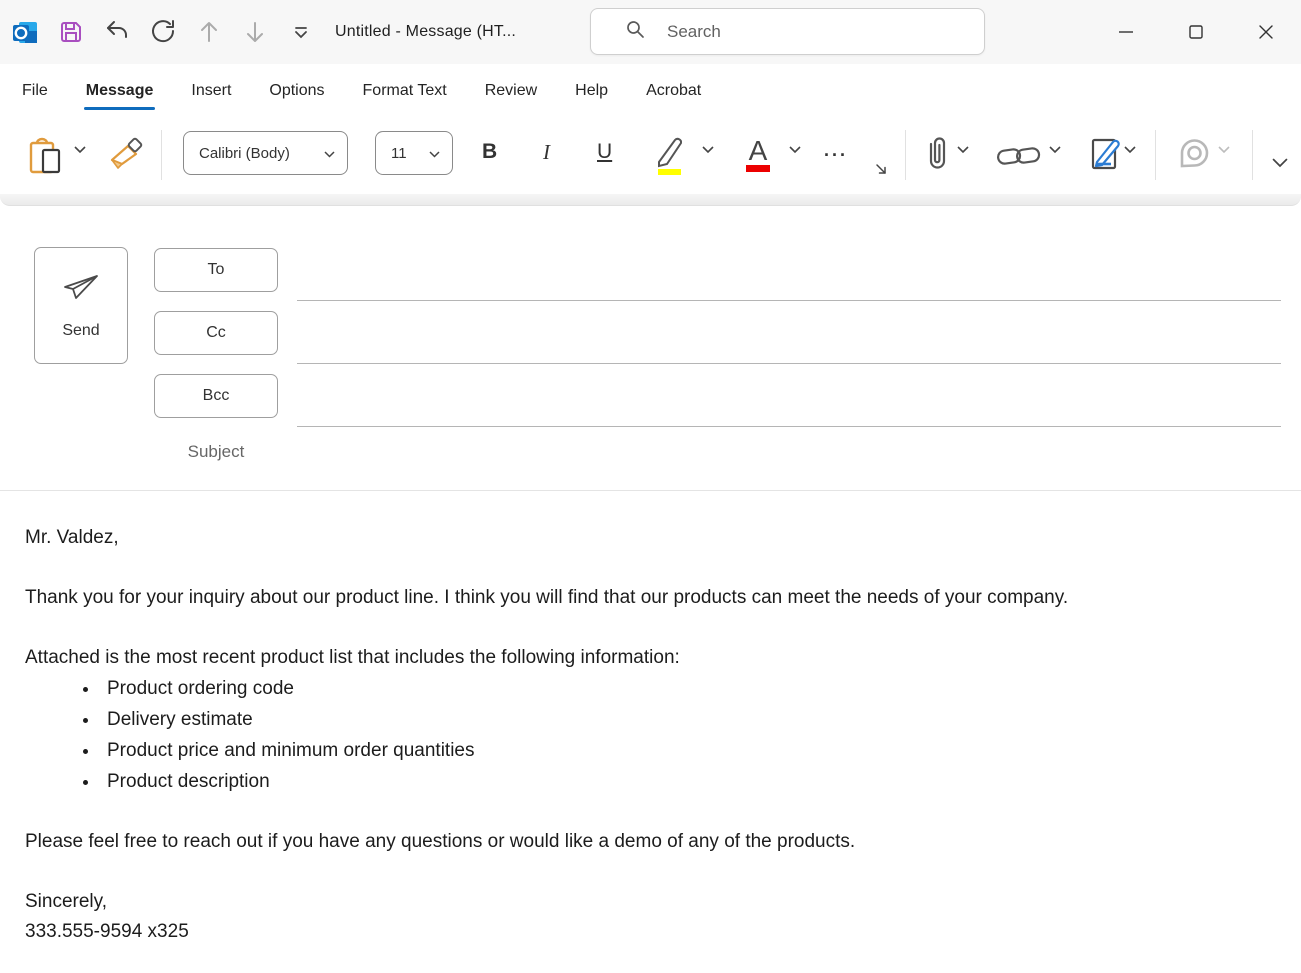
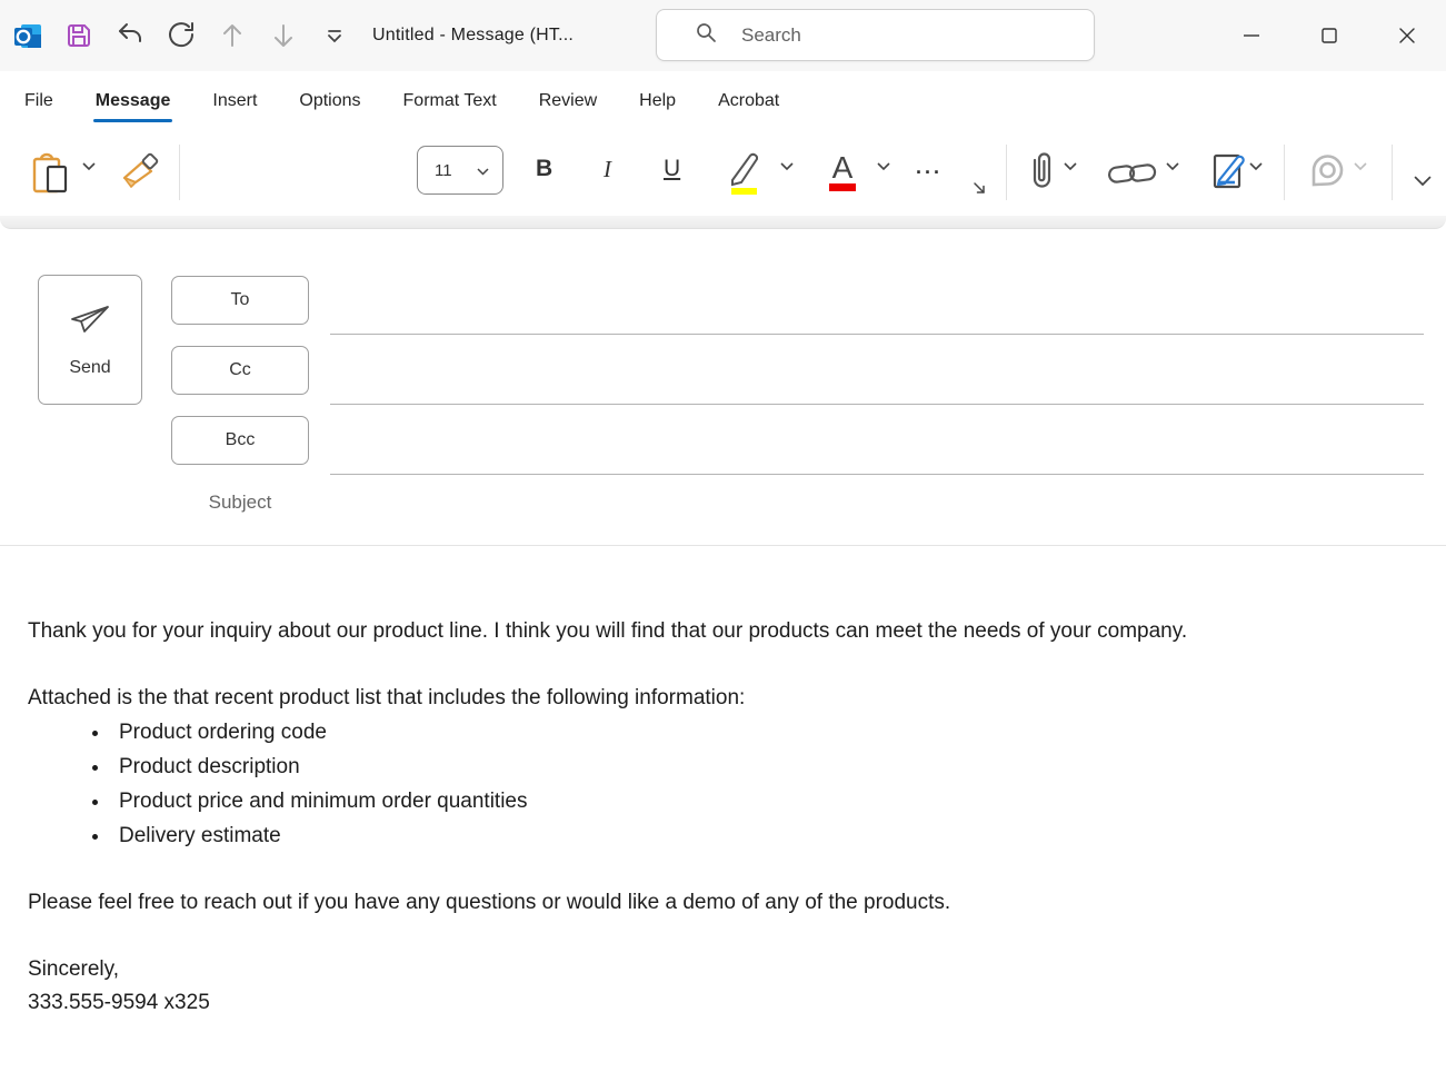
  Untitled - Message (HT...
  Search
  File
  Message
  Insert
  Options
  Format Text
  Review
  Help
  Acrobat
- Calibri (Body)
  11
  B
  I
  U
  A
  ...
  Send
  To
  Cc
  Bcc
  Subject
- Mr. Valdez,
  Thank you for your inquiry about our product line. I think you will find that our products can meet the needs of your company.
- Attached is the most recent product list that includes the following information:
+ Attached is the that recent product list that includes the following information:
  Product ordering code
- Delivery estimate
+ Product description
  Product price and minimum order quantities
- Product description
+ Delivery estimate
  Please feel free to reach out if you have any questions or would like a demo of any of the products.
  Sincerely,
  333.555-9594 x325
